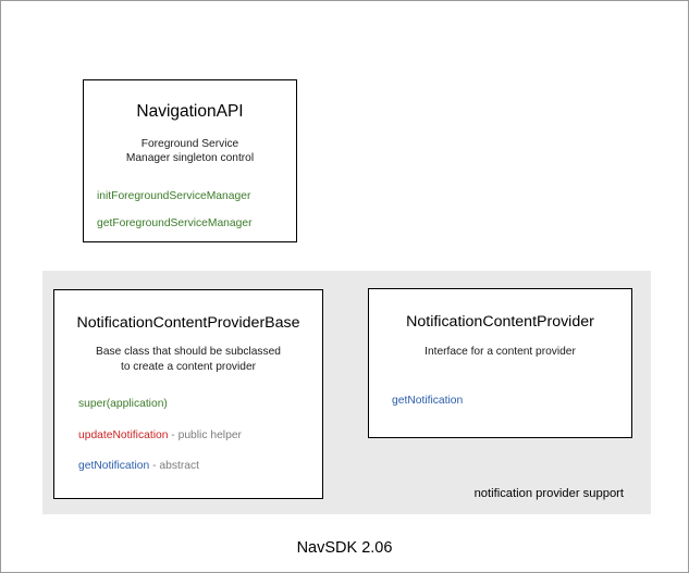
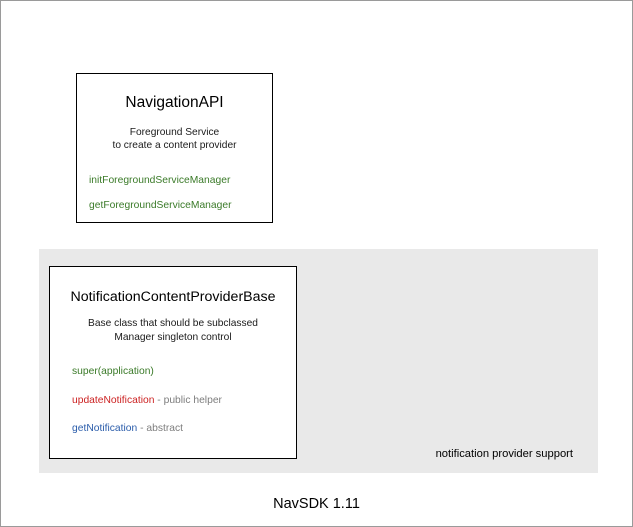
  NavigationAPI
  Foreground Service
- Manager singleton control
+ to create a content provider
  initForegroundServiceManager
  getForegroundServiceManager
  NotificationContentProviderBase
  Base class that should be subclassed
- to create a content provider
+ Manager singleton control
  super(application)
  updateNotification - public helper
  getNotification - abstract
- NotificationContentProvider
- Interface for a content provider
- getNotification
  notification provider support
- NavSDK 2.06
+ NavSDK 1.11
